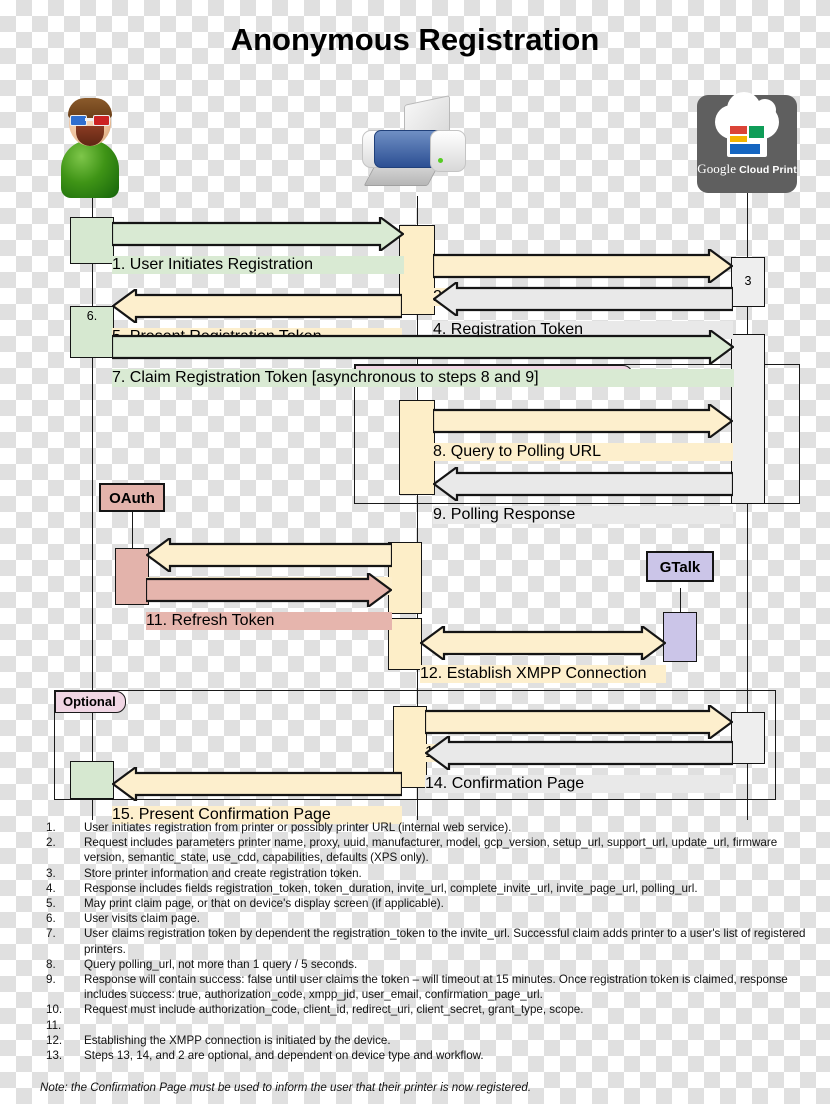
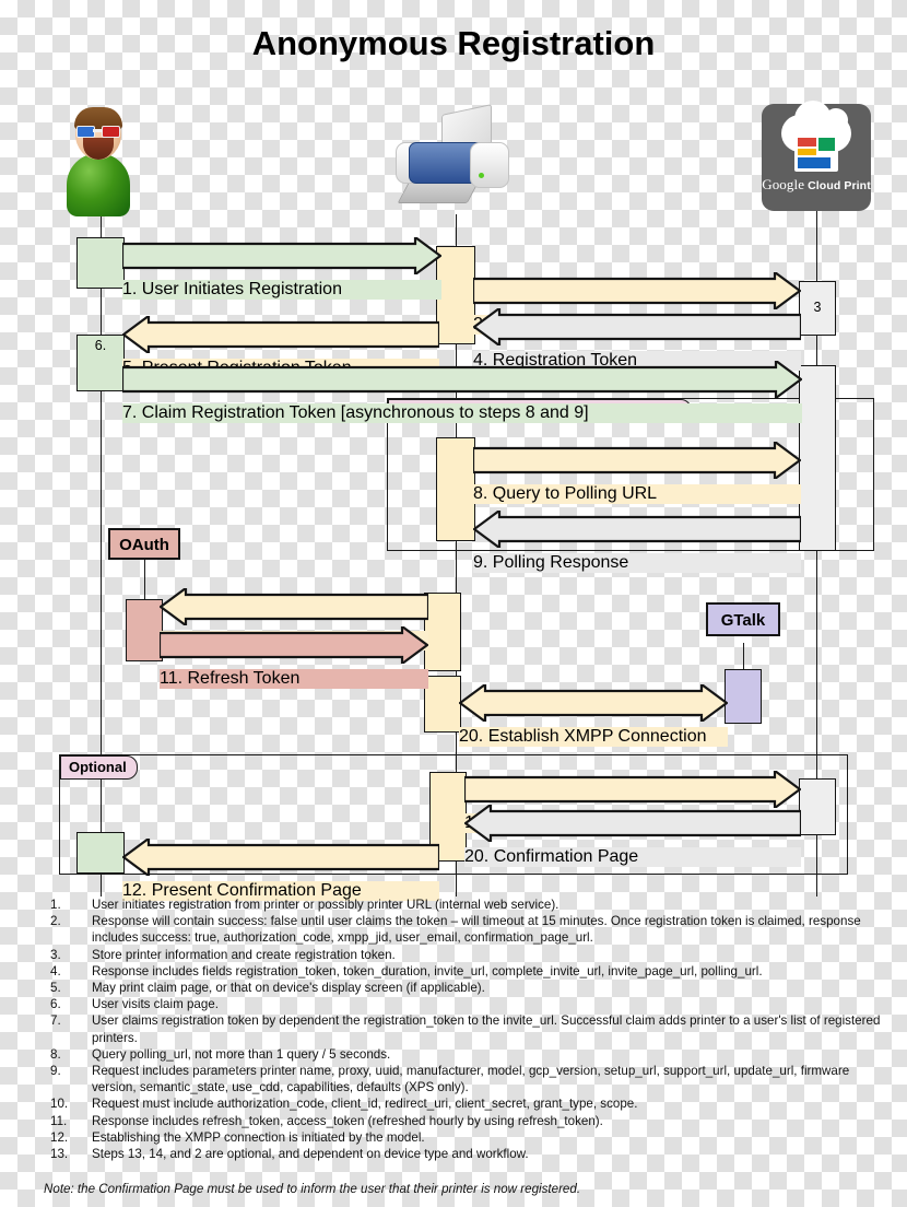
  Anonymous Registration
  Google Cloud Print
  OAuth
  GTalk
  Optional
  6.
  3
  1. User Initiates Registration
  4. Registration Token
  7. Claim Registration Token [asynchronous to steps 8 and 9]
  8. Query to Polling URL
  9. Polling Response
  11. Refresh Token
- 12. Establish XMPP Connection
+ 20. Establish XMPP Connection
- 14. Confirmation Page
+ 20. Confirmation Page
- 15. Present Confirmation Page
+ 12. Present Confirmation Page
  1.
  User initiates registration from printer or possibly printer URL (internal web service).
  2.
- Request includes parameters printer name, proxy, uuid, manufacturer, model, gcp_version, setup_url, support_url, update_url, firmware version, semantic_state, use_cdd, capabilities, defaults (XPS only).
+ Response will contain success: false until user claims the token – will timeout at 15 minutes. Once registration token is claimed, response includes success: true, authorization_code, xmpp_jid, user_email, confirmation_page_url.
  3.
  Store printer information and create registration token.
  4.
  Response includes fields registration_token, token_duration, invite_url, complete_invite_url, invite_page_url, polling_url.
  5.
  May print claim page, or that on device's display screen (if applicable).
  6.
  User visits claim page.
  7.
  User claims registration token by dependent the registration_token to the invite_url. Successful claim adds printer to a user's list of registered printers.
  8.
  Query polling_url, not more than 1 query / 5 seconds.
  9.
- Response will contain success: false until user claims the token – will timeout at 15 minutes. Once registration token is claimed, response includes success: true, authorization_code, xmpp_jid, user_email, confirmation_page_url.
+ Request includes parameters printer name, proxy, uuid, manufacturer, model, gcp_version, setup_url, support_url, update_url, firmware version, semantic_state, use_cdd, capabilities, defaults (XPS only).
  10.
  Request must include authorization_code, client_id, redirect_uri, client_secret, grant_type, scope.
  11.
+ Response includes refresh_token, access_token (refreshed hourly by using refresh_token).
  12.
- Establishing the XMPP connection is initiated by the device.
+ Establishing the XMPP connection is initiated by the model.
  13.
  Steps 13, 14, and 2 are optional, and dependent on device type and workflow.
  Note: the Confirmation Page must be used to inform the user that their printer is now registered.
